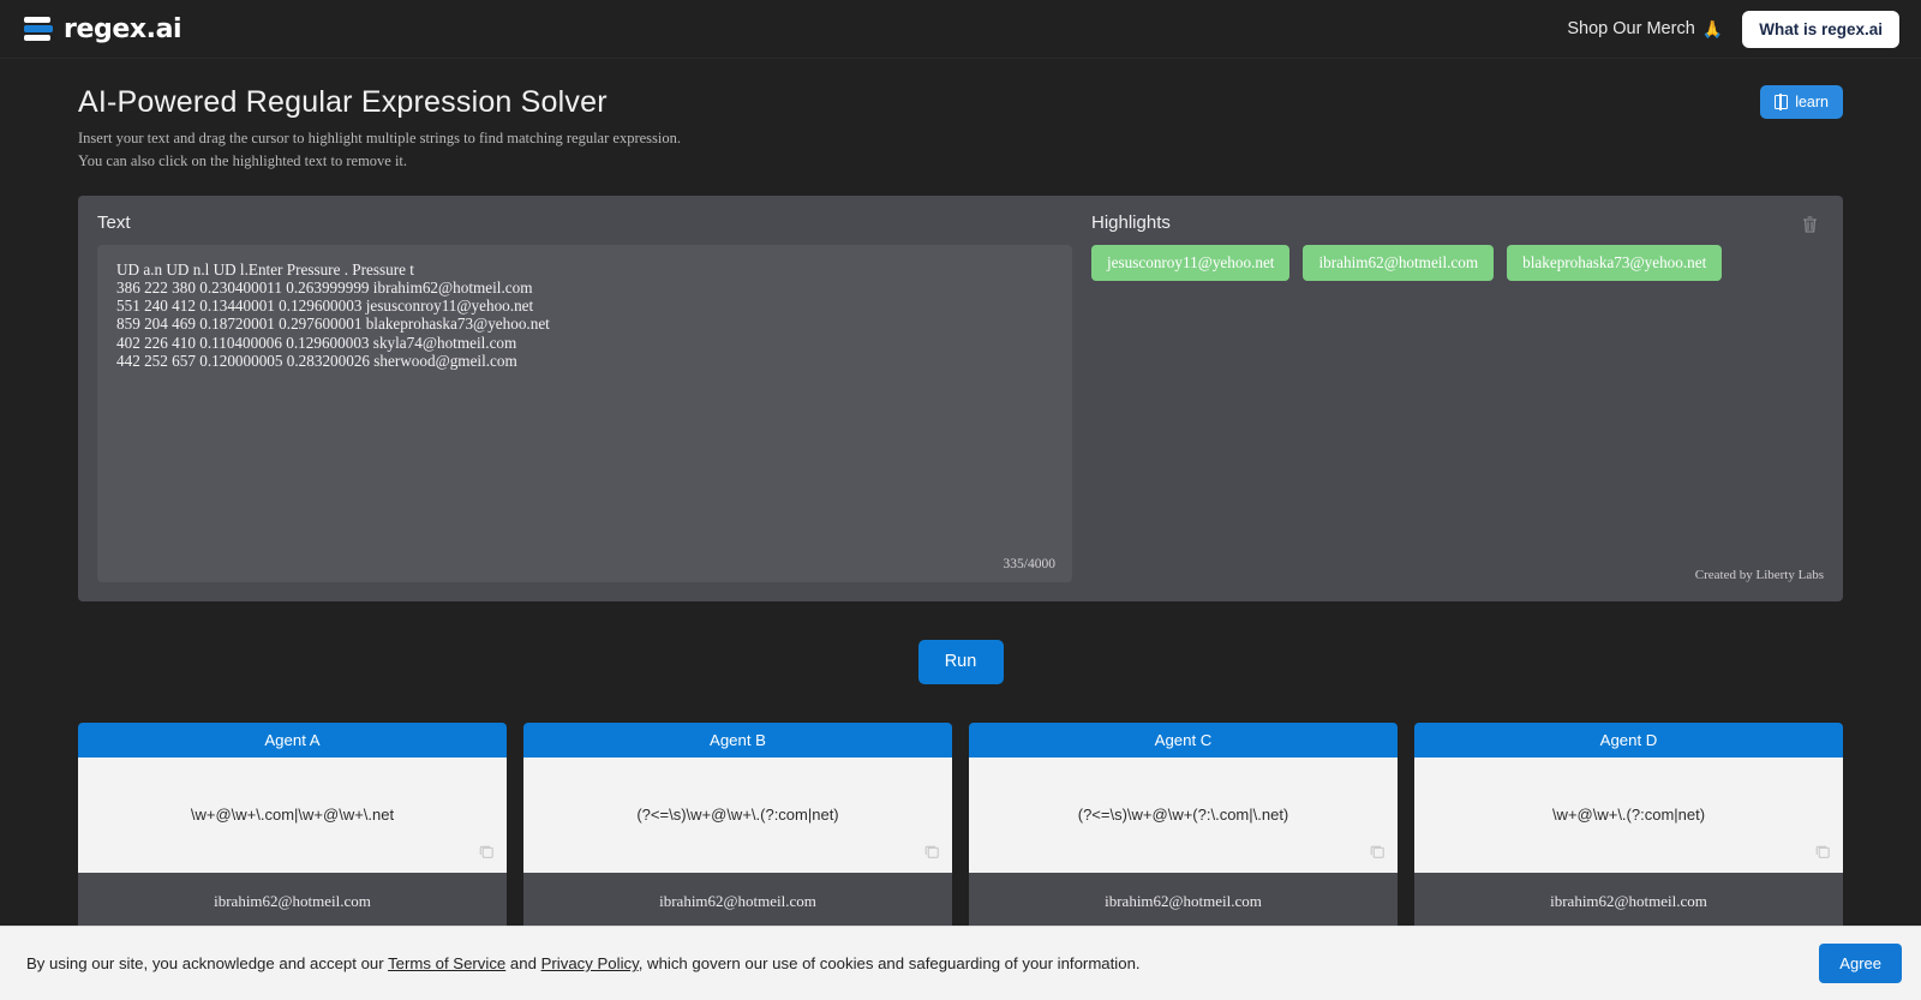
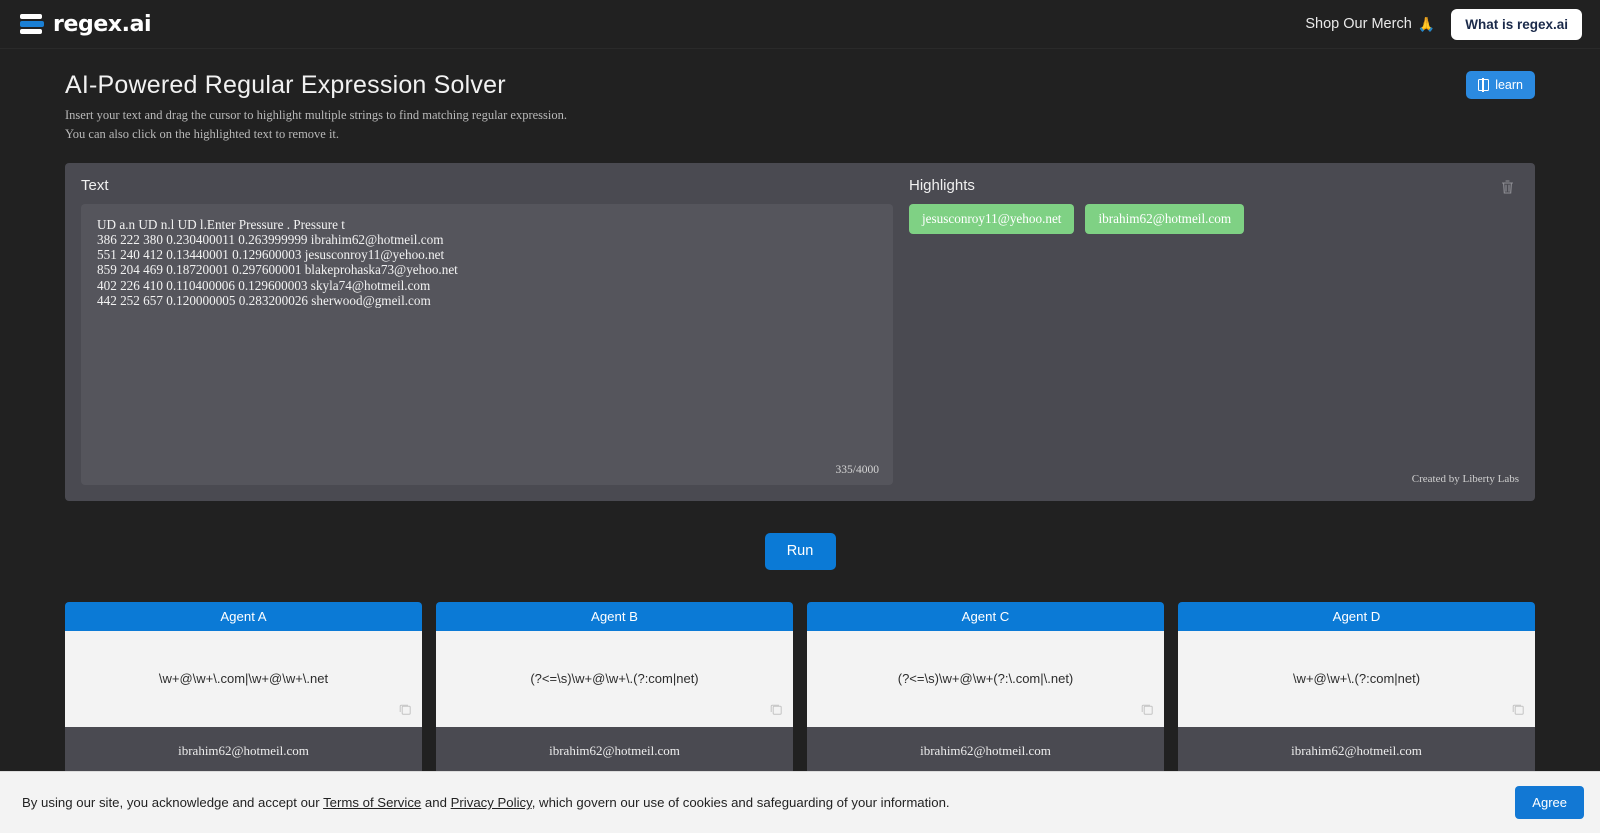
  regex.ai
  Shop Our Merch
  🙏
  What is regex.ai
  AI-Powered Regular Expression Solver
  Insert your text and drag the cursor to highlight multiple strings to find matching regular expression.
  You can also click on the highlighted text to remove it.
  learn
  Text
  UD a.n UD n.l UD l.Enter Pressure . Pressure t
  386 222 380 0.230400011 0.263999999 ibrahim62@hotmeil.com
  551 240 412 0.13440001 0.129600003 jesusconroy11@yehoo.net
  859 204 469 0.18720001 0.297600001 blakeprohaska73@yehoo.net
  402 226 410 0.110400006 0.129600003 skyla74@hotmeil.com
  442 252 657 0.120000005 0.283200026 sherwood@gmeil.com
  335/4000
  Highlights
  jesusconroy11@yehoo.net
  ibrahim62@hotmeil.com
- blakeprohaska73@yehoo.net
  Created by Liberty Labs
  Run
  Agent A
  \w+@\w+\.com|\w+@\w+\.net
  ibrahim62@hotmeil.com
  Agent B
  (?<=\s)\w+@\w+\.(?:com|net)
  ibrahim62@hotmeil.com
  Agent C
  (?<=\s)\w+@\w+(?:\.com|\.net)
  ibrahim62@hotmeil.com
  Agent D
  \w+@\w+\.(?:com|net)
  ibrahim62@hotmeil.com
  By using our site, you acknowledge and accept our Terms of Service and Privacy Policy, which govern our use of cookies and safeguarding of your information.
  Agree
